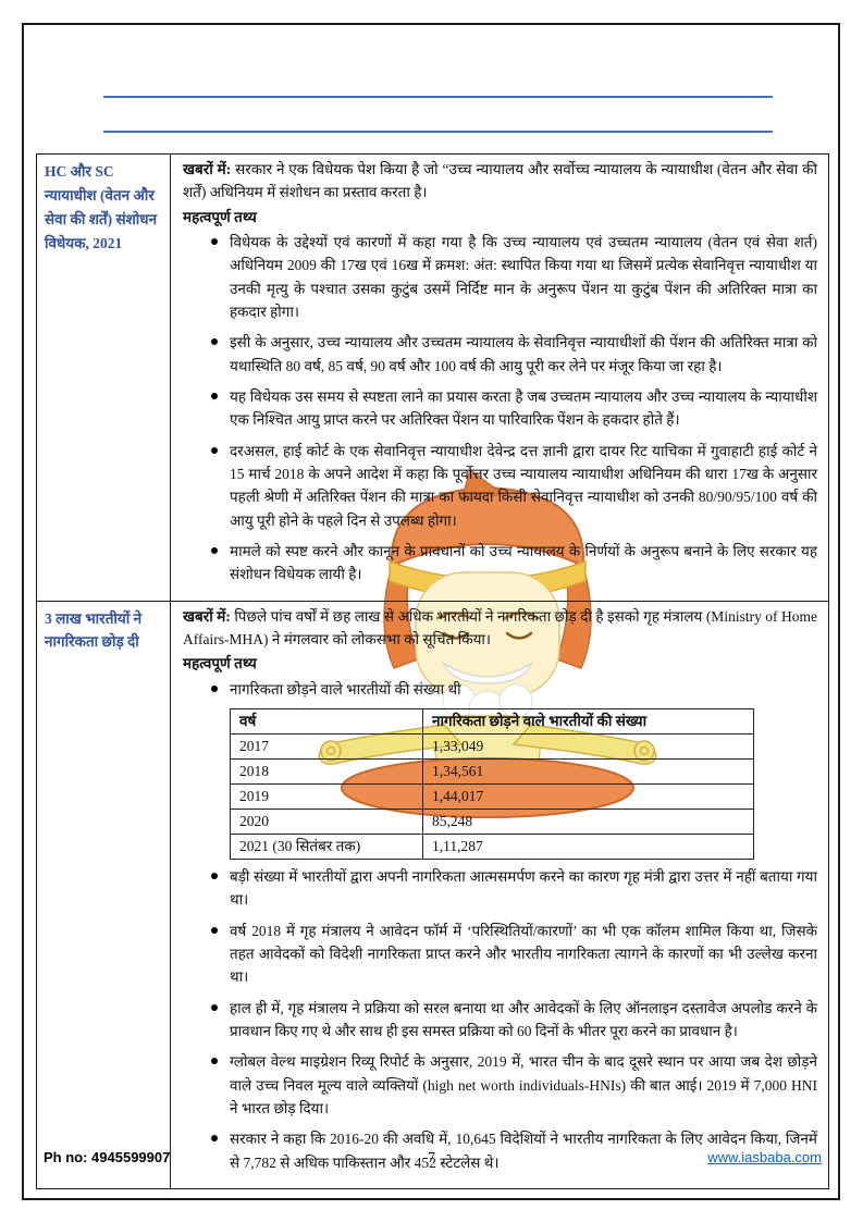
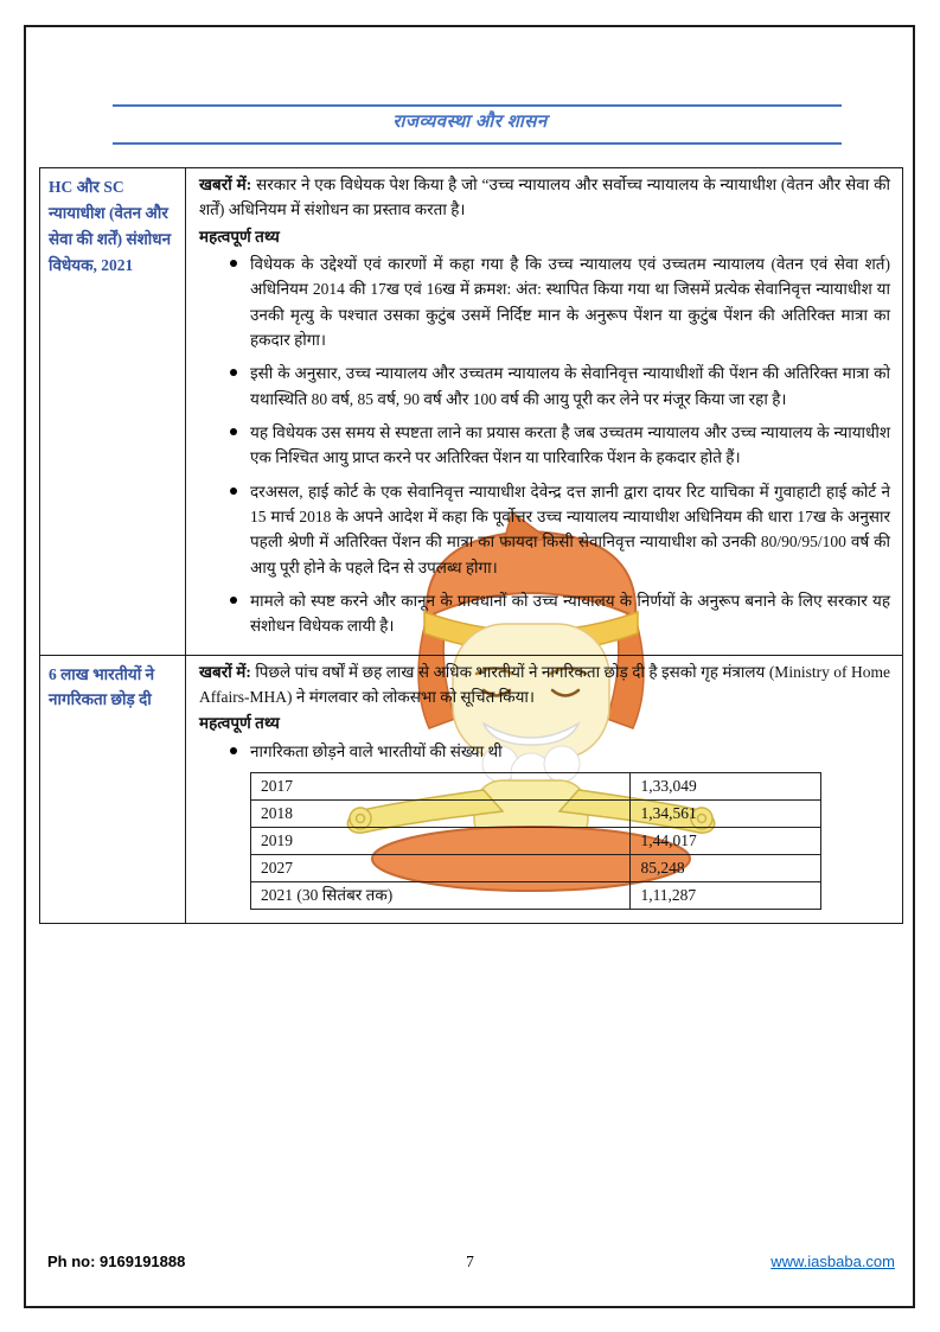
+ राजव्यवस्था और शासन
- HC और SC न्यायाधीश (वेतन और सेवा की शर्तें) संशोधन विधेयक, 2021	खबरों में: सरकार ने एक विधेयक पेश किया है जो “उच्च न्यायालय और सर्वोच्च न्यायालय के न्यायाधीश (वेतन और सेवा की शर्तें) अधिनियम में संशोधन का प्रस्ताव करता है। महत्वपूर्ण तथ्य विधेयक के उद्देश्यों एवं कारणों में कहा गया है कि उच्च न्यायालय एवं उच्चतम न्यायालय (वेतन एवं सेवा शर्त) अधिनियम 2009 की 17ख एवं 16ख में क्रमश: अंत: स्थापित किया गया था जिसमें प्रत्येक सेवानिवृत्त न्यायाधीश या उनकी मृत्यु के पश्चात उसका कुटुंब उसमें निर्दिष्ट मान के अनुरूप पेंशन या कुटुंब पेंशन की अतिरिक्त मात्रा का हकदार होगा। इसी के अनुसार, उच्च न्यायालय और उच्चतम न्यायालय के सेवानिवृत्त न्यायाधीशों की पेंशन की अतिरिक्त मात्रा को यथास्थिति 80 वर्ष, 85 वर्ष, 90 वर्ष और 100 वर्ष की आयु पूरी कर लेने पर मंजूर किया जा रहा है। यह विधेयक उस समय से स्पष्टता लाने का प्रयास करता है जब उच्चतम न्यायालय और उच्च न्यायालय के न्यायाधीश एक निश्चित आयु प्राप्त करने पर अतिरिक्त पेंशन या पारिवारिक पेंशन के हकदार होते हैं। दरअसल, हाई कोर्ट के एक सेवानिवृत्त न्यायाधीश देवेन्द्र दत्त ज्ञानी द्वारा दायर रिट याचिका में गुवाहाटी हाई कोर्ट ने 15 मार्च 2018 के अपने आदेश में कहा कि पूर्वोत्तर उच्च न्यायालय न्यायाधीश अधिनियम की धारा 17ख के अनुसार पहली श्रेणी में अतिरिक्त पेंशन की मात्रा का फायदा किसी सेवानिवृत्त न्यायाधीश को उनकी 80/90/95/100 वर्ष की आयु पूरी होने के पहले दिन से उपलब्ध होगा। मामले को स्पष्ट करने और कानून के प्रावधानों को उच्च न्यायालय के निर्णयों के अनुरूप बनाने के लिए सरकार यह संशोधन विधेयक लायी है।
+ HC और SC न्यायाधीश (वेतन और सेवा की शर्तें) संशोधन विधेयक, 2021	खबरों में: सरकार ने एक विधेयक पेश किया है जो “उच्च न्यायालय और सर्वोच्च न्यायालय के न्यायाधीश (वेतन और सेवा की शर्तें) अधिनियम में संशोधन का प्रस्ताव करता है। महत्वपूर्ण तथ्य विधेयक के उद्देश्यों एवं कारणों में कहा गया है कि उच्च न्यायालय एवं उच्चतम न्यायालय (वेतन एवं सेवा शर्त) अधिनियम 2014 की 17ख एवं 16ख में क्रमश: अंत: स्थापित किया गया था जिसमें प्रत्येक सेवानिवृत्त न्यायाधीश या उनकी मृत्यु के पश्चात उसका कुटुंब उसमें निर्दिष्ट मान के अनुरूप पेंशन या कुटुंब पेंशन की अतिरिक्त मात्रा का हकदार होगा। इसी के अनुसार, उच्च न्यायालय और उच्चतम न्यायालय के सेवानिवृत्त न्यायाधीशों की पेंशन की अतिरिक्त मात्रा को यथास्थिति 80 वर्ष, 85 वर्ष, 90 वर्ष और 100 वर्ष की आयु पूरी कर लेने पर मंजूर किया जा रहा है। यह विधेयक उस समय से स्पष्टता लाने का प्रयास करता है जब उच्चतम न्यायालय और उच्च न्यायालय के न्यायाधीश एक निश्चित आयु प्राप्त करने पर अतिरिक्त पेंशन या पारिवारिक पेंशन के हकदार होते हैं। दरअसल, हाई कोर्ट के एक सेवानिवृत्त न्यायाधीश देवेन्द्र दत्त ज्ञानी द्वारा दायर रिट याचिका में गुवाहाटी हाई कोर्ट ने 15 मार्च 2018 के अपने आदेश में कहा कि पूर्वोत्तर उच्च न्यायालय न्यायाधीश अधिनियम की धारा 17ख के अनुसार पहली श्रेणी में अतिरिक्त पेंशन की मात्रा का फायदा किसी सेवानिवृत्त न्यायाधीश को उनकी 80/90/95/100 वर्ष की आयु पूरी होने के पहले दिन से उपलब्ध होगा। मामले को स्पष्ट करने और कानून के प्रावधानों को उच्च न्यायालय के निर्णयों के अनुरूप बनाने के लिए सरकार यह संशोधन विधेयक लायी है।
- 3 लाख भारतीयों ने नागरिकता छोड़ दी	खबरों में: पिछले पांच वर्षों में छह लाख से अधिक भारतीयों ने नागरिकता छोड़ दी है इसको गृह मंत्रालय (Ministry of Home Affairs-MHA) ने मंगलवार को लोकसभा को सूचित किया। महत्वपूर्ण तथ्य नागरिकता छोड़ने वाले भारतीयों की संख्या थी
+ 6 लाख भारतीयों ने नागरिकता छोड़ दी	खबरों में: पिछले पांच वर्षों में छह लाख से अधिक भारतीयों ने नागरिकता छोड़ दी है इसको गृह मंत्रालय (Ministry of Home Affairs-MHA) ने मंगलवार को लोकसभा को सूचित किया। महत्वपूर्ण तथ्य नागरिकता छोड़ने वाले भारतीयों की संख्या थी
- वर्ष	नागरिकता छोड़ने वाले भारतीयों की संख्या
  2017	1,33,049
  2018	1,34,561
  2019	1,44,017
- 2020	85,248
+ 2027	85,248
  2021 (30 सितंबर तक)	1,11,287
- 	बड़ी संख्या में भारतीयों द्वारा अपनी नागरिकता आत्मसमर्पण करने का कारण गृह मंत्री द्वारा उत्तर में नहीं बताया गया था। वर्ष 2018 में गृह मंत्रालय ने आवेदन फॉर्म में ‘परिस्थितियों/कारणों’ का भी एक कॉलम शामिल किया था, जिसके तहत आवेदकों को विदेशी नागरिकता प्राप्त करने और भारतीय नागरिकता त्यागने के कारणों का भी उल्लेख करना था। हाल ही में, गृह मंत्रालय ने प्रक्रिया को सरल बनाया था और आवेदकों के लिए ऑनलाइन दस्तावेज अपलोड करने के प्रावधान किए गए थे और साथ ही इस समस्त प्रक्रिया को 60 दिनों के भीतर पूरा करने का प्रावधान है। ग्लोबल वेल्थ माइग्रेशन रिव्यू रिपोर्ट के अनुसार, 2019 में, भारत चीन के बाद दूसरे स्थान पर आया जब देश छोड़ने वाले उच्च निवल मूल्य वाले व्यक्तियों (high net worth individuals-HNIs) की बात आई। 2019 में 7,000 HNI ने भारत छोड़ दिया। सरकार ने कहा कि 2016-20 की अवधि में, 10,645 विदेशियों ने भारतीय नागरिकता के लिए आवेदन किया, जिनमें से 7,782 से अधिक पाकिस्तान और 452 स्टेटलेस थे।
- Ph no: 4945599907
+ Ph no: 9169191888
  7
  www.iasbaba.com
